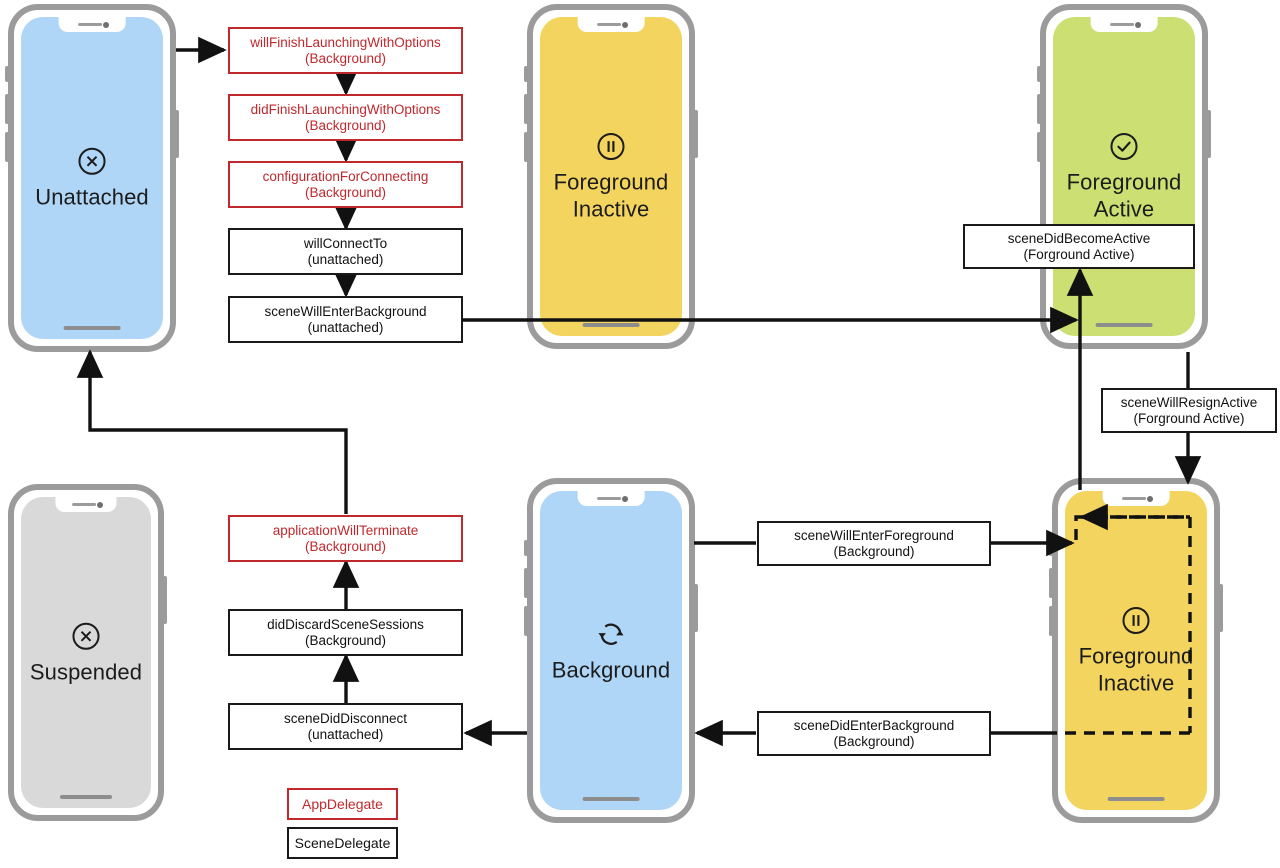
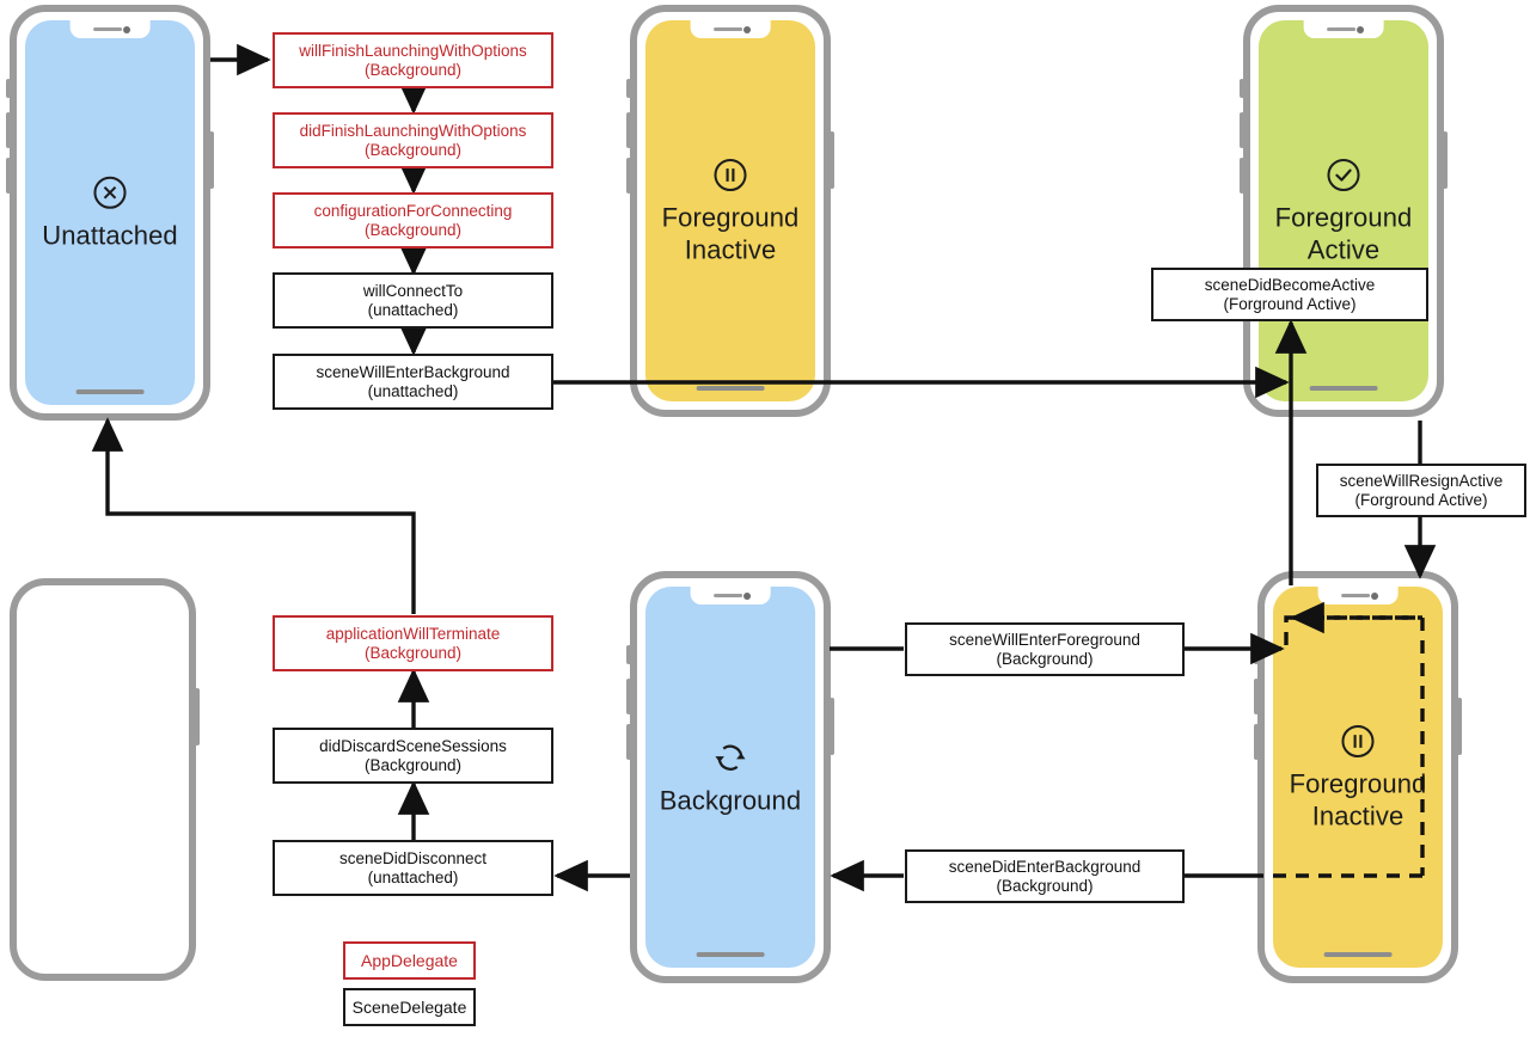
  Unattached
  Foreground
  Inactive
  Foreground
  Active
- Suspended
  Background
  Foreground
  Inactive
  willFinishLaunchingWithOptions
  (Background)
  didFinishLaunchingWithOptions
  (Background)
  configurationForConnecting
  (Background)
  willConnectTo
  (unattached)
  sceneWillEnterBackground
  (unattached)
  sceneDidBecomeActive
  (Forground Active)
  sceneWillResignActive
  (Forground Active)
  applicationWillTerminate
  (Background)
  didDiscardSceneSessions
  (Background)
  sceneDidDisconnect
  (unattached)
  sceneWillEnterForeground
  (Background)
  sceneDidEnterBackground
  (Background)
  AppDelegate
  SceneDelegate
